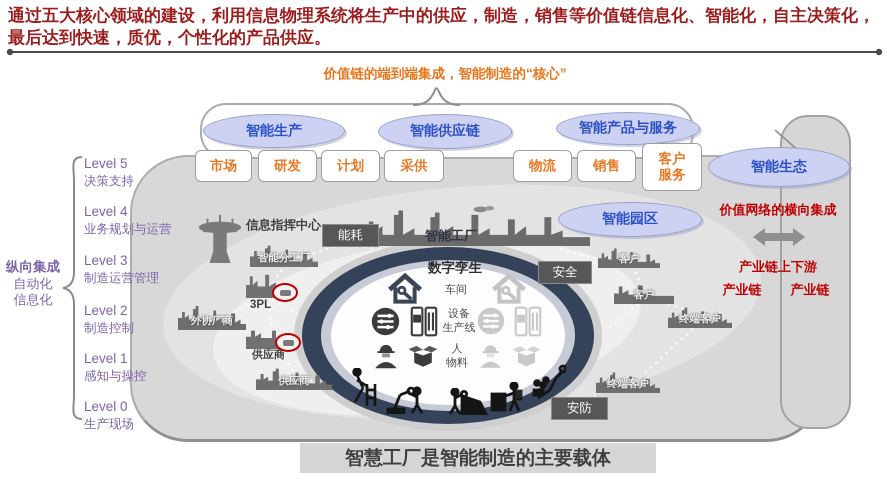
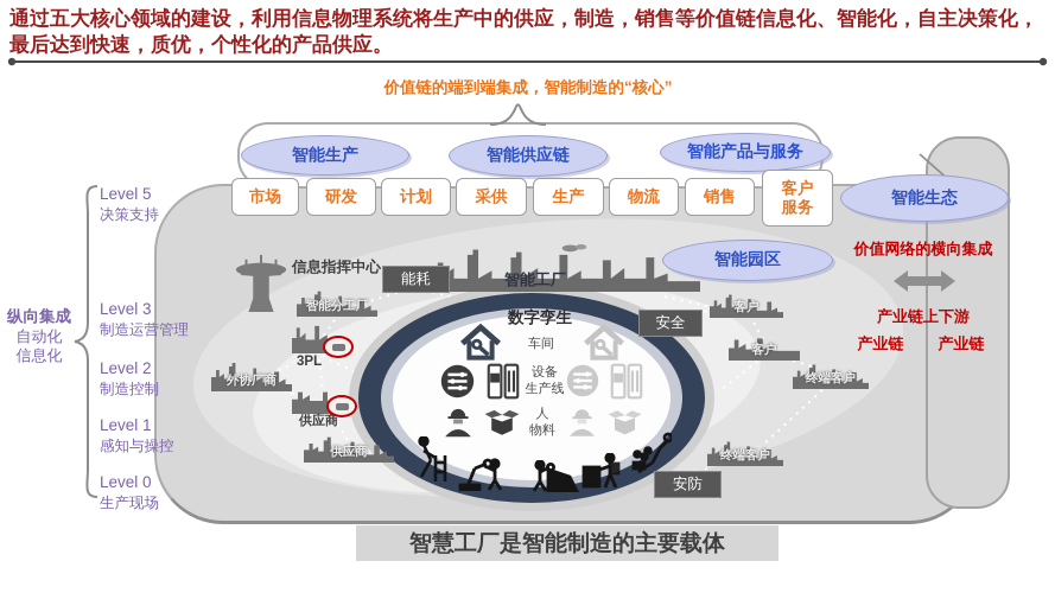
  通过五大核心领域的建设，利用信息物理系统将生产中的供应，制造，销售等价值链信息化、智能化，自主决策化，最后达到快速，质优，个性化的产品供应。
  价值链的端到端集成，智能制造的“核心”
  智能生产
  智能供应链
  智能产品与服务
  智能生态
  智能园区
  市场
  研发
  计划
  采供
+ 生产
  物流
  销售
  客户
  服务
  纵向集成
  自动化
  信息化
  Level 5
  决策支持
- Level 4
- 业务规划与运营
  Level 3
  制造运营管理
  Level 2
  制造控制
  Level 1
  感知与操控
  Level 0
  生产现场
  价值网络的横向集成
  产业链上下游
  产业链
  产业链
  信息指挥中心
  能耗
  安全
  安防
  智能分工厂
  3PL
  外协厂商
  供应商
  供应商
  智能工厂
  客户
  客户
  终端客户
  终端客户
  数字孪生
  车间
  设备
  生产线
  人
  物料
  智慧工厂是智能制造的主要载体
